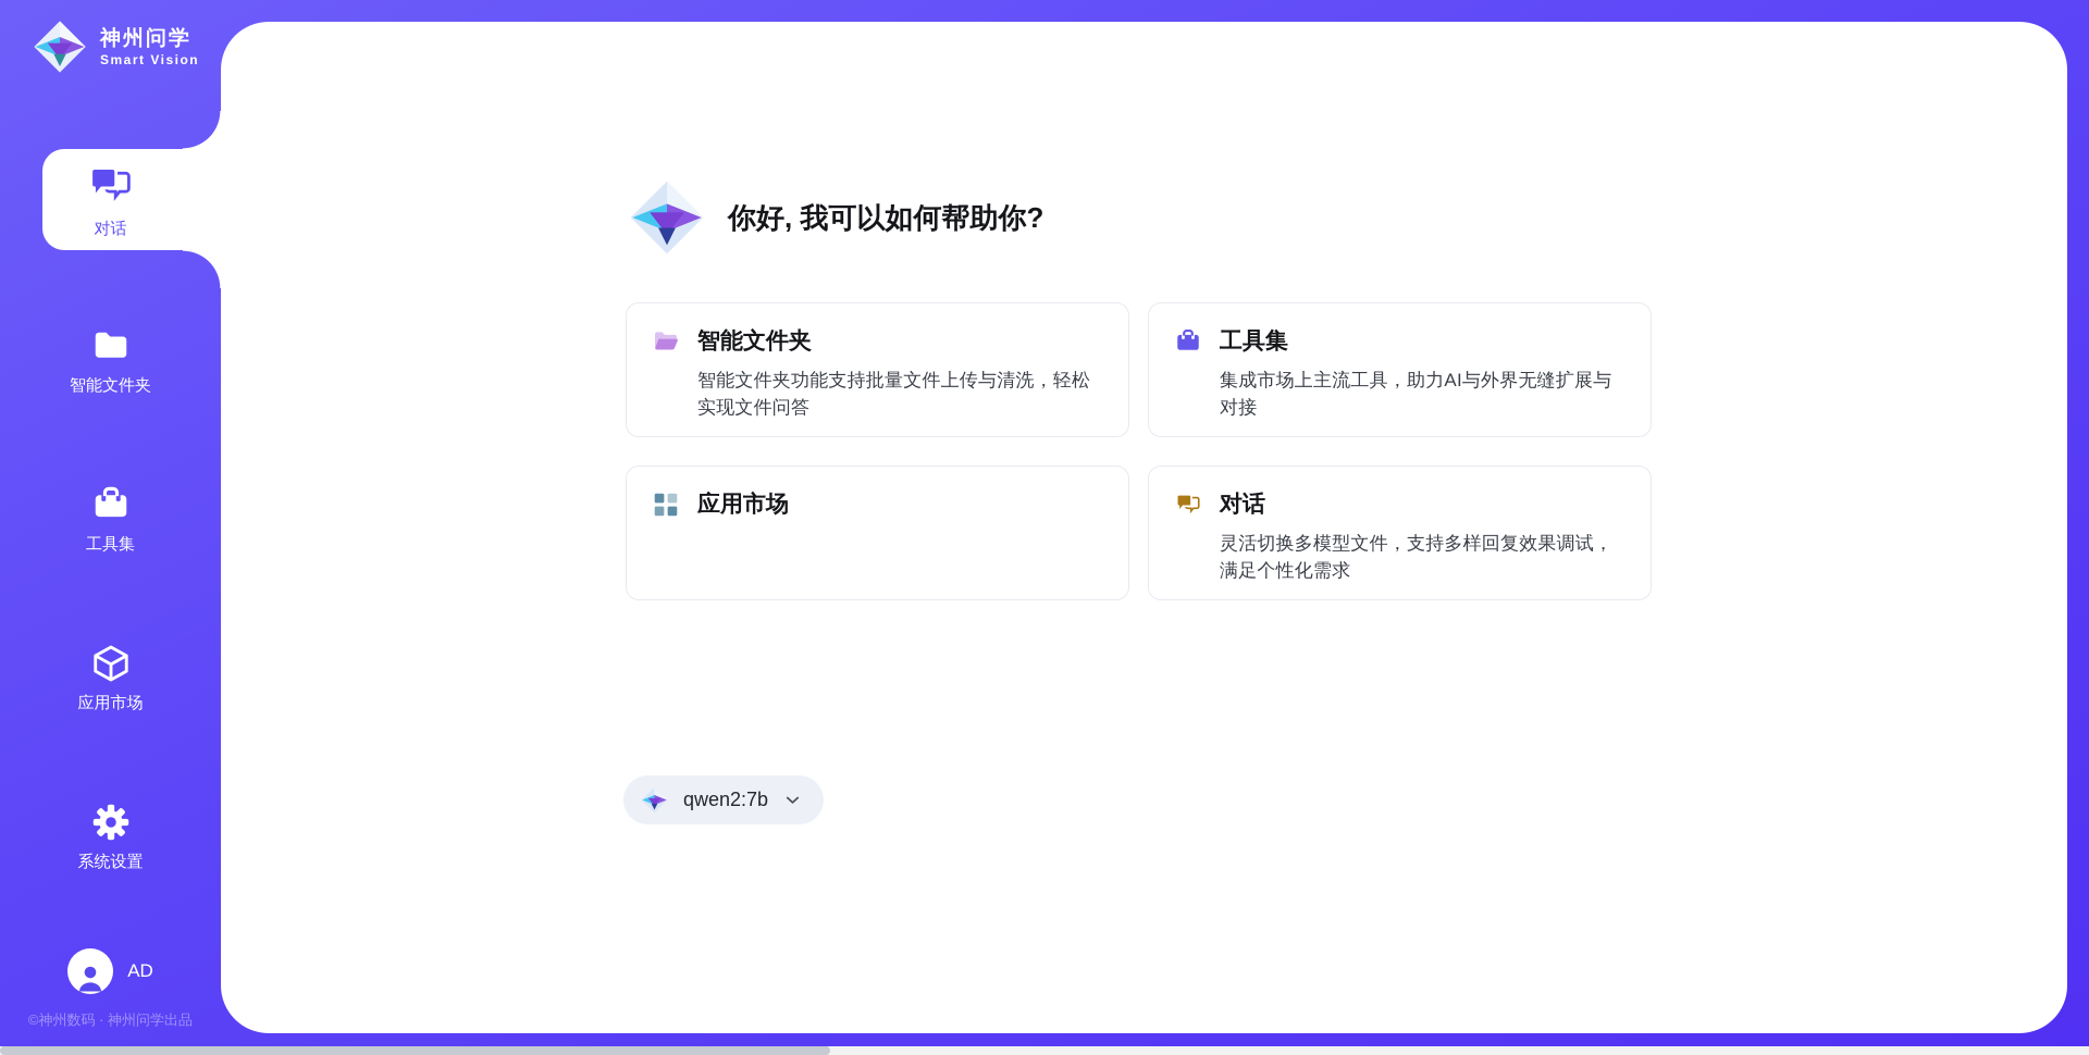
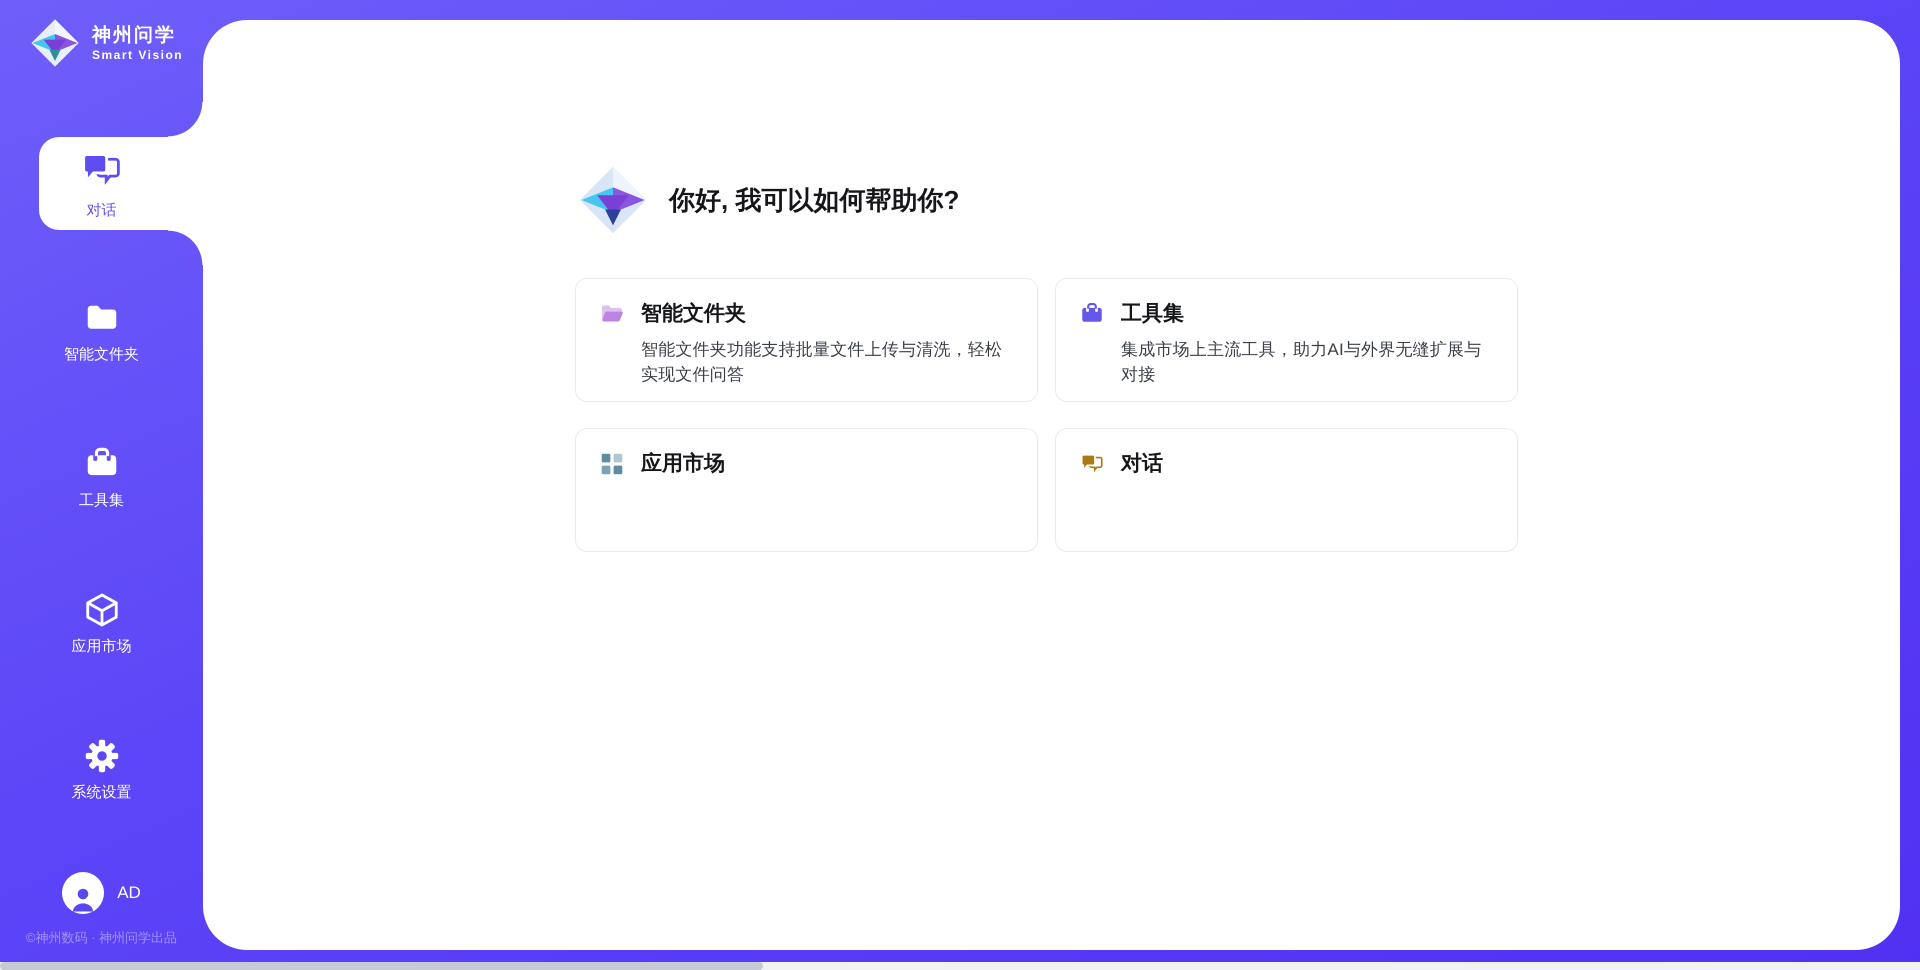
  神州问学
  Smart Vision
  对话
  智能文件夹
  工具集
  应用市场
  系统设置
  AD
  ©神州数码 · 神州问学出品
  你好, 我可以如何帮助你?
  智能文件夹
  智能文件夹功能支持批量文件上传与清洗，轻松实现文件问答
  工具集
  集成市场上主流工具，助力AI与外界无缝扩展与对接
  应用市场
  对话
- 灵活切换多模型文件，支持多样回复效果调试，满足个性化需求
- qwen2:7b
